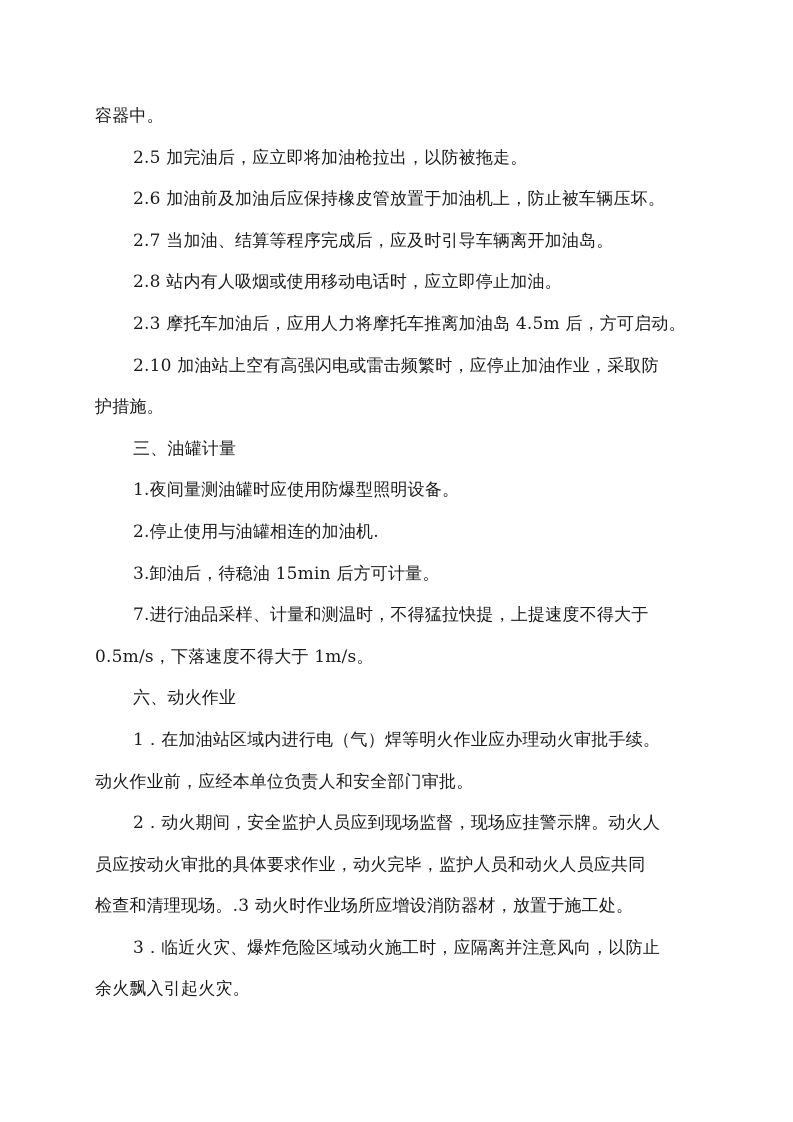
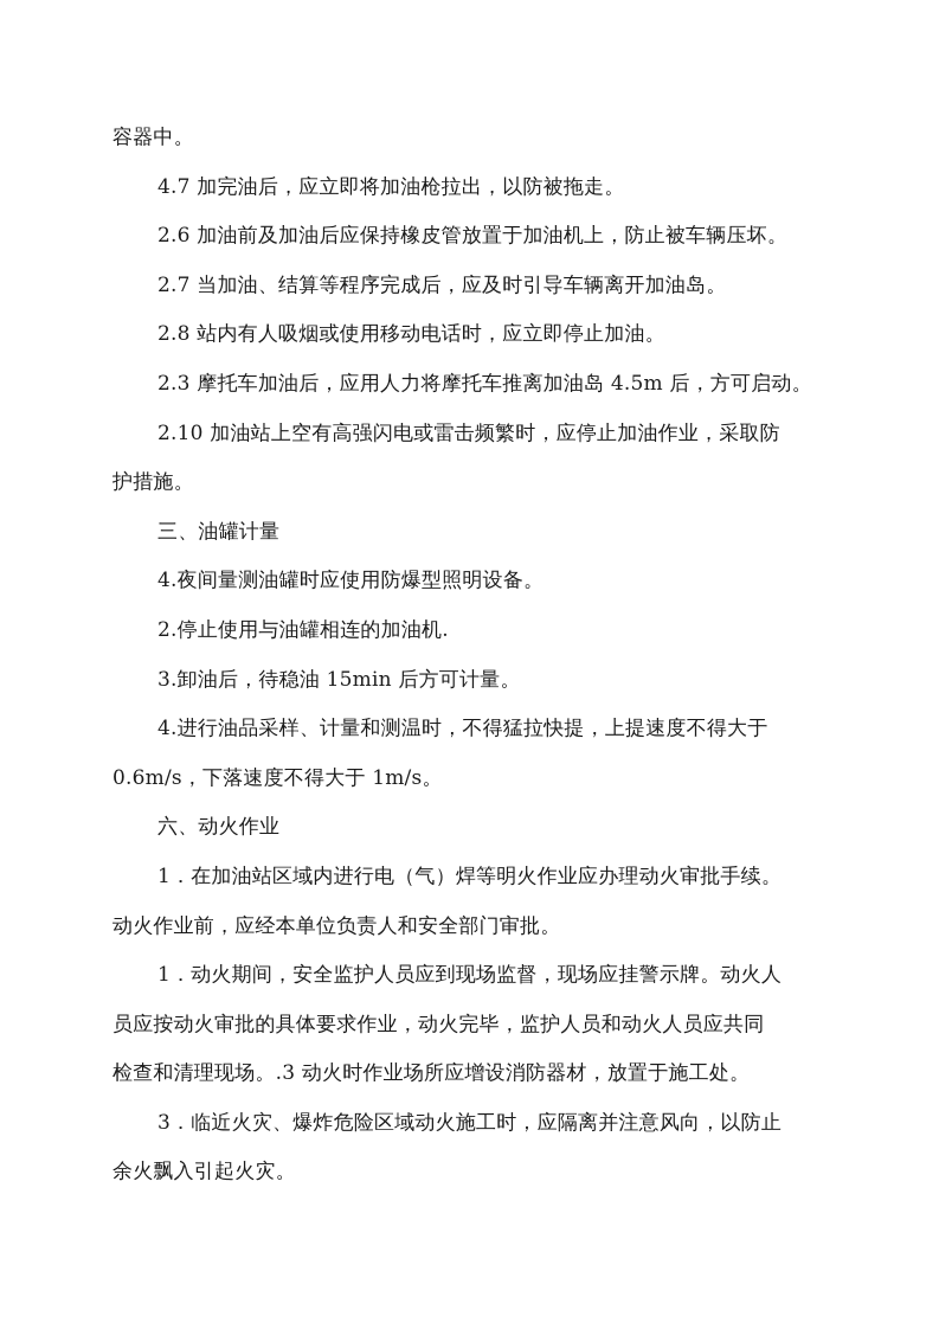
  容器中。
- 2.5 加完油后，应立即将加油枪拉出，以防被拖走。
+ 4.7 加完油后，应立即将加油枪拉出，以防被拖走。
  2.6 加油前及加油后应保持橡皮管放置于加油机上，防止被车辆压坏。
  2.7 当加油、结算等程序完成后，应及时引导车辆离开加油岛。
  2.8 站内有人吸烟或使用移动电话时，应立即停止加油。
  2.3 摩托车加油后，应用人力将摩托车推离加油岛 4.5m 后，方可启动。
  2.10 加油站上空有高强闪电或雷击频繁时，应停止加油作业，采取防
  护措施。
  三、油罐计量
- 1.夜间量测油罐时应使用防爆型照明设备。
+ 4.夜间量测油罐时应使用防爆型照明设备。
  2.停止使用与油罐相连的加油机.
  3.卸油后，待稳油 15min 后方可计量。
- 7.进行油品采样、计量和测温时，不得猛拉快提，上提速度不得大于
+ 4.进行油品采样、计量和测温时，不得猛拉快提，上提速度不得大于
- 0.5m/s，下落速度不得大于 1m/s。
+ 0.6m/s，下落速度不得大于 1m/s。
  六、动火作业
  1．在加油站区域内进行电（气）焊等明火作业应办理动火审批手续。
  动火作业前，应经本单位负责人和安全部门审批。
- 2．动火期间，安全监护人员应到现场监督，现场应挂警示牌。动火人
+ 1．动火期间，安全监护人员应到现场监督，现场应挂警示牌。动火人
  员应按动火审批的具体要求作业，动火完毕，监护人员和动火人员应共同
  检查和清理现场。.3 动火时作业场所应增设消防器材，放置于施工处。
  3．临近火灾、爆炸危险区域动火施工时，应隔离并注意风向，以防止
  余火飘入引起火灾。
